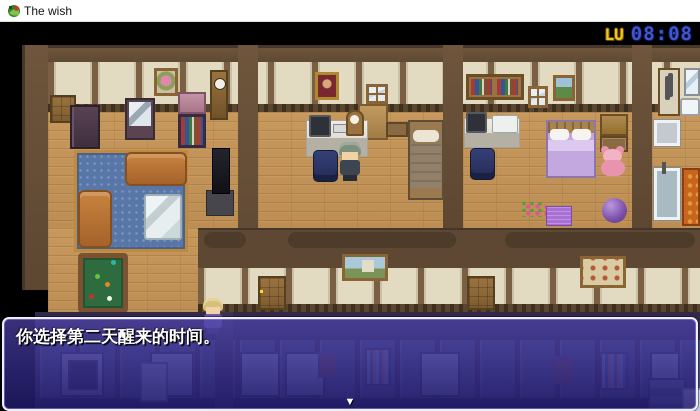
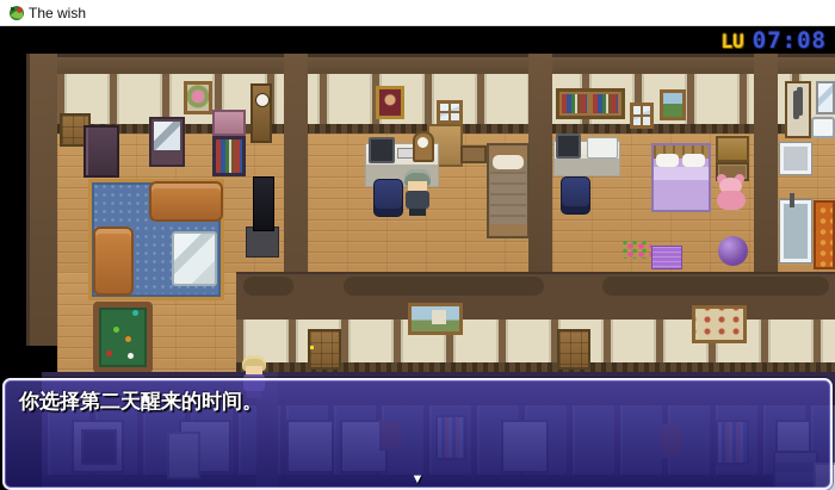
  The wish
  LU
- 08:08
+ 07:08
  你选择第二天醒来的时间。
  ▼
